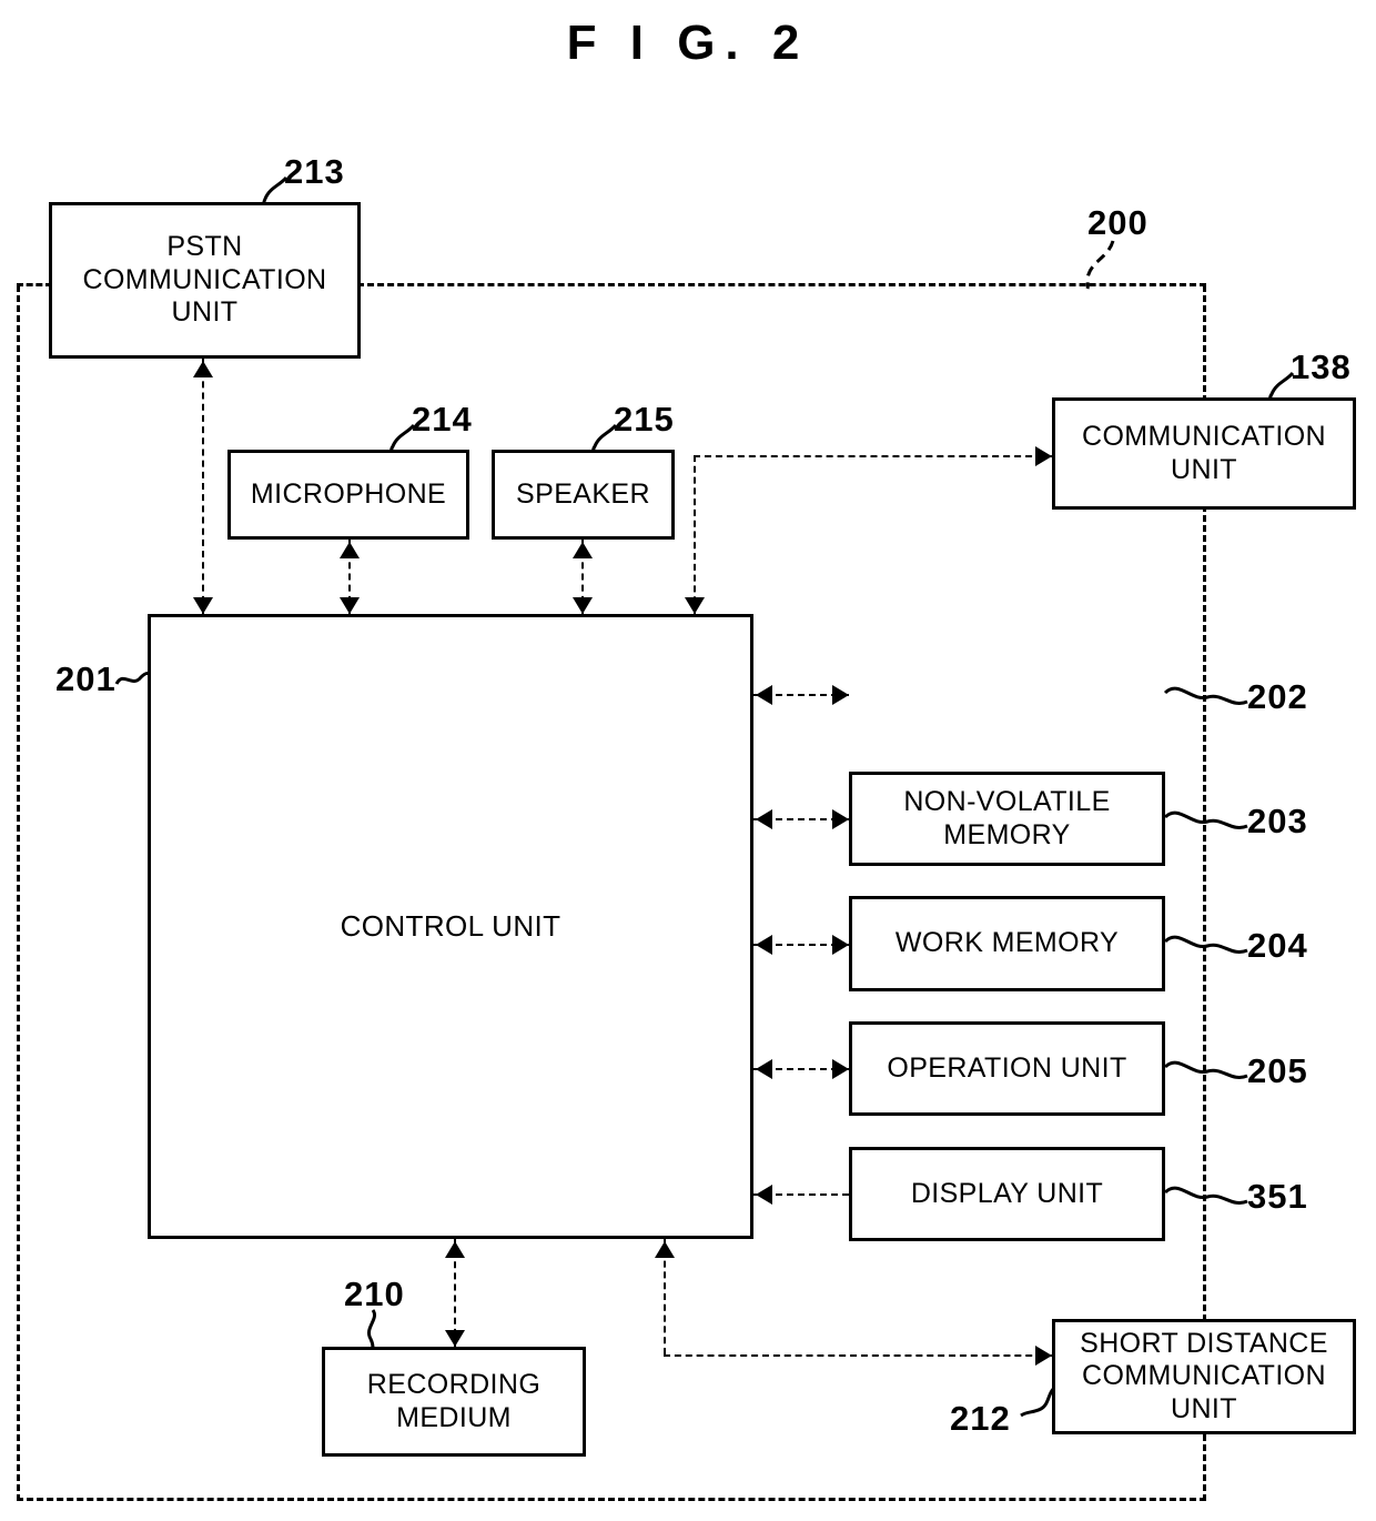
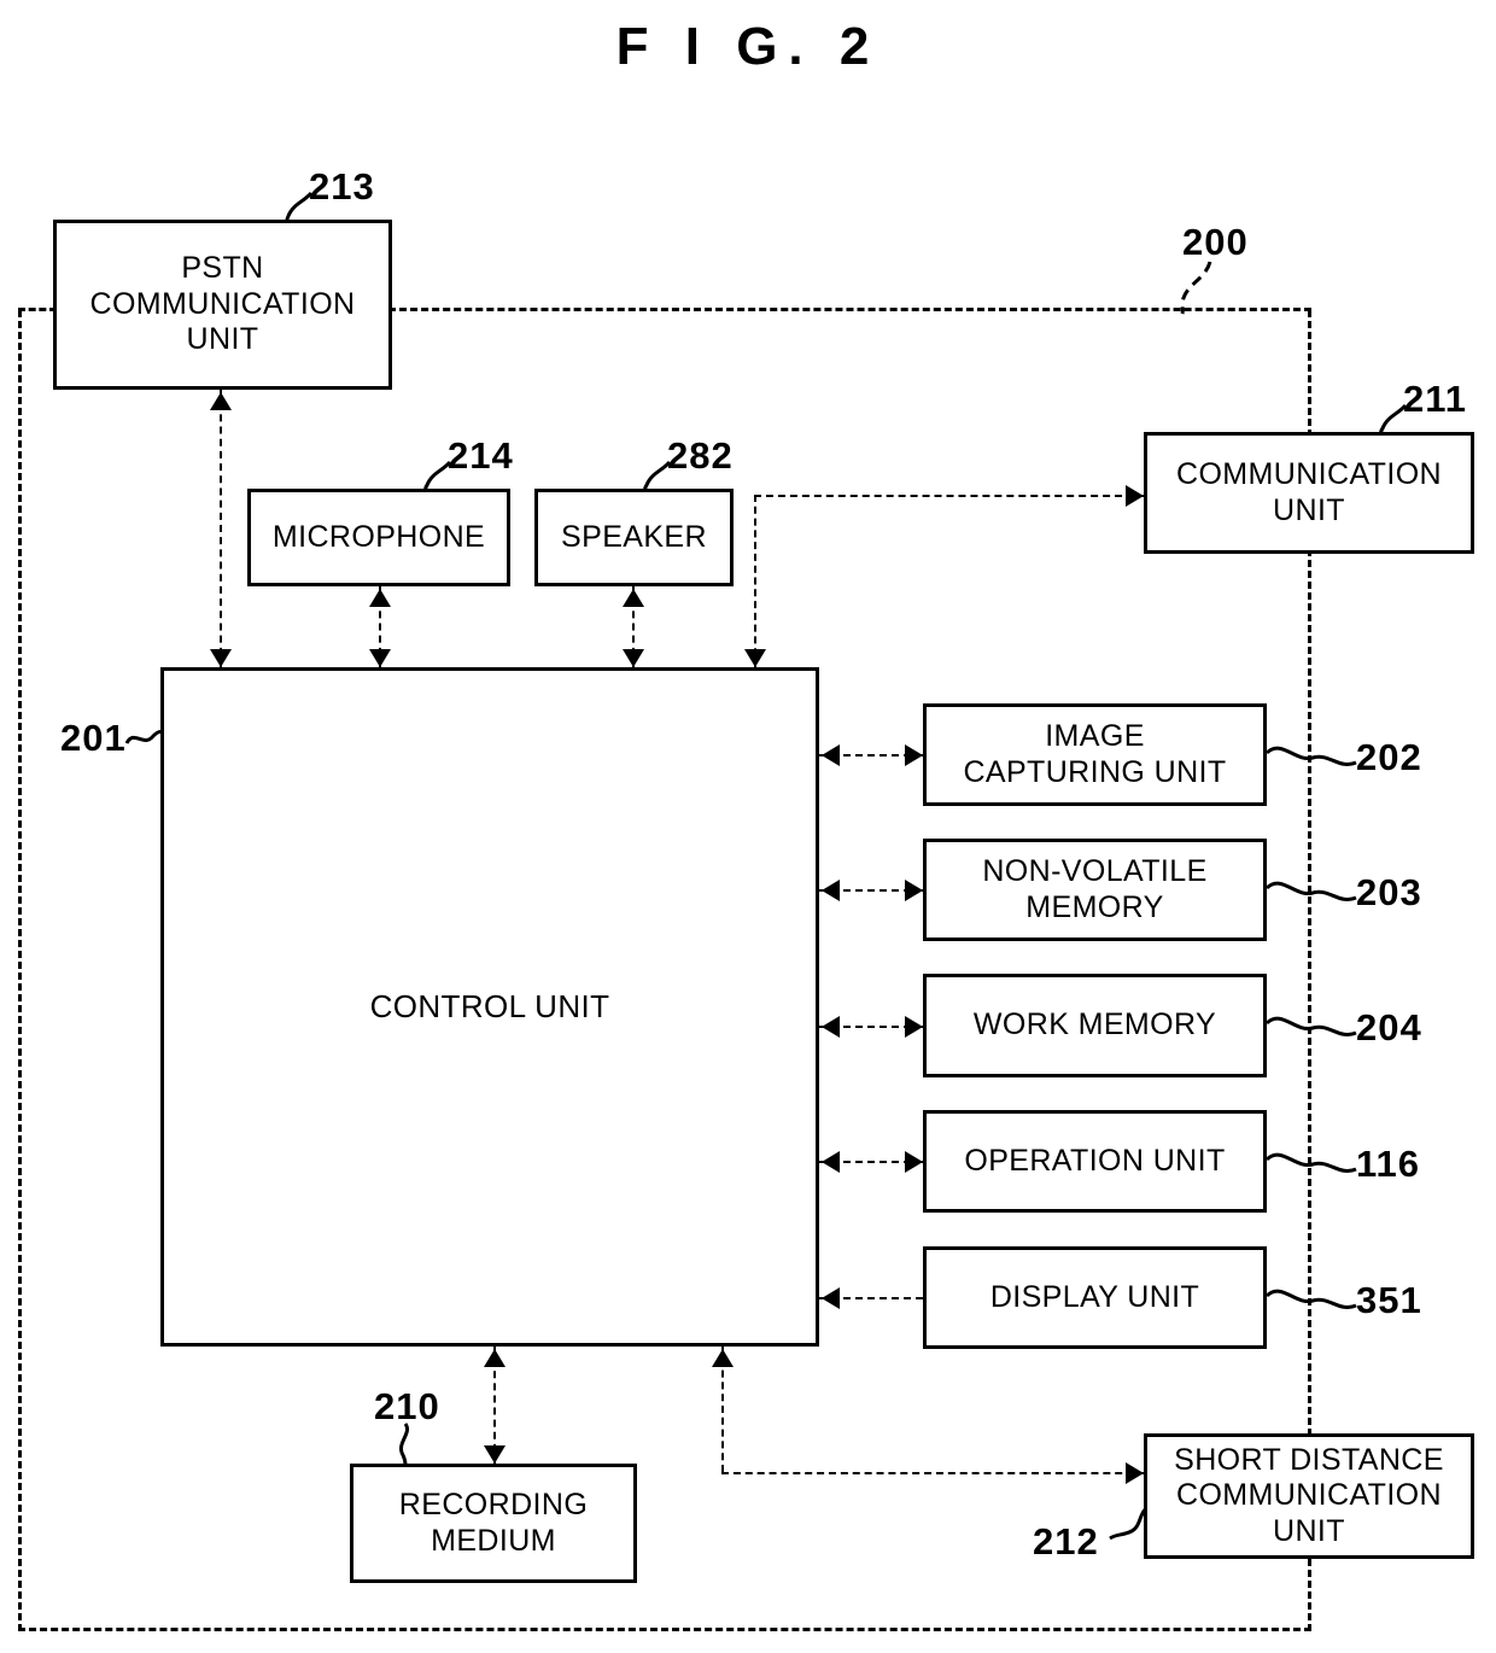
  F I G. 2
  200
  PSTN
  COMMUNICATION
  UNIT
  213
  MICROPHONE
  214
  SPEAKER
- 215
+ 282
  COMMUNICATION
  UNIT
- 138
+ 211
  CONTROL UNIT
  201
+ IMAGE
+ CAPTURING UNIT
  202
  NON-VOLATILE
  MEMORY
  203
  WORK MEMORY
  204
  OPERATION UNIT
- 205
+ 116
  DISPLAY UNIT
  351
  RECORDING
  MEDIUM
  210
  SHORT DISTANCE
  COMMUNICATION
  UNIT
  212
